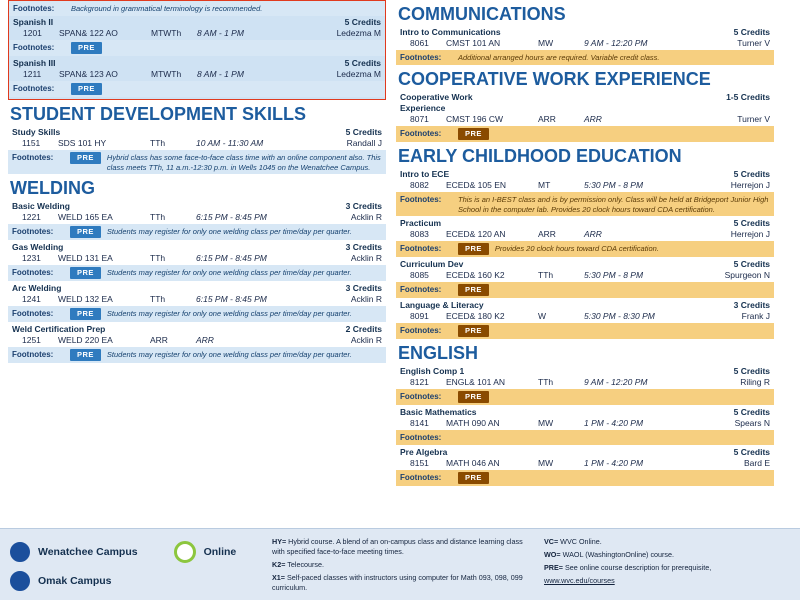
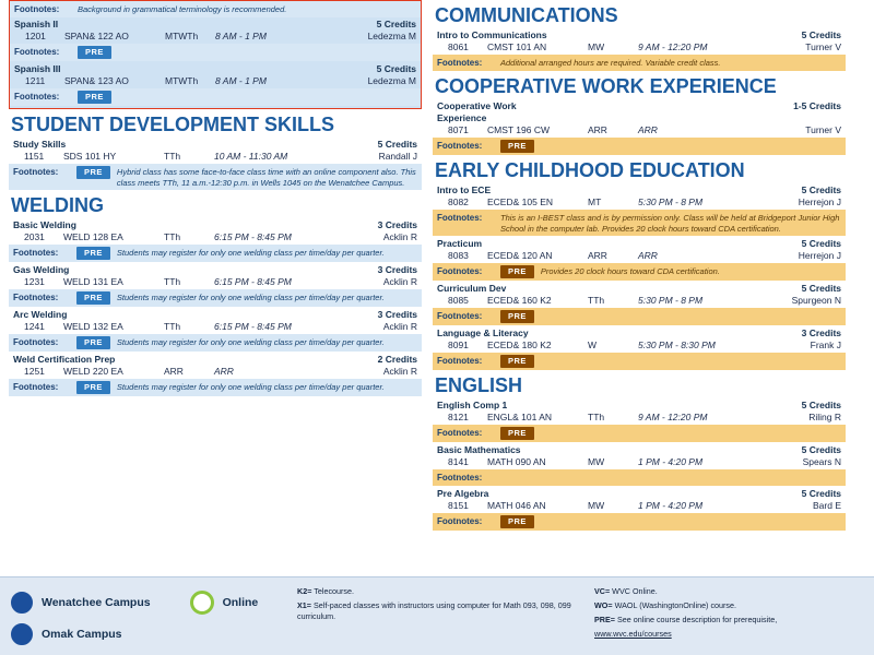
  Footnotes:
  Background in grammatical terminology is recommended.
  Spanish II
  5 Credits
  1201
  SPAN& 122 AO
  MTWTh
  8 AM - 1 PM
  Ledezma M
  Footnotes:
  PRE
  Spanish III
  5 Credits
  1211
  SPAN& 123 AO
  MTWTh
  8 AM - 1 PM
  Ledezma M
  Footnotes:
  PRE
  STUDENT DEVELOPMENT SKILLS
  Study Skills
  5 Credits
  1151
  SDS 101 HY
  TTh
  10 AM - 11:30 AM
  Randall J
  Footnotes:
  PRE
  Hybrid class has some face-to-face class time with an online component also. This class meets TTh, 11 a.m.-12:30 p.m. in Wells 1045 on the Wenatchee Campus.
  WELDING
  Basic Welding
  3 Credits
- 1221
+ 2031
- WELD 165 EA
+ WELD 128 EA
  TTh
  6:15 PM - 8:45 PM
  Acklin R
  Footnotes:
  PRE
  Students may register for only one welding class per time/day per quarter.
  Gas Welding
  3 Credits
  1231
  WELD 131 EA
  TTh
  6:15 PM - 8:45 PM
  Acklin R
  Footnotes:
  PRE
  Students may register for only one welding class per time/day per quarter.
  Arc Welding
  3 Credits
  1241
  WELD 132 EA
  TTh
  6:15 PM - 8:45 PM
  Acklin R
  Footnotes:
  PRE
  Students may register for only one welding class per time/day per quarter.
  Weld Certification Prep
  2 Credits
  1251
  WELD 220 EA
  ARR
  ARR
  Acklin R
  Footnotes:
  PRE
  Students may register for only one welding class per time/day per quarter.
  COMMUNICATIONS
  Intro to Communications
  5 Credits
  8061
  CMST 101 AN
  MW
  9 AM - 12:20 PM
  Turner V
  Footnotes:
  Additional arranged hours are required. Variable credit class.
  COOPERATIVE WORK EXPERIENCE
  Cooperative Work Experience
  1-5 Credits
  8071
  CMST 196 CW
  ARR
  ARR
  Turner V
  Footnotes:
  PRE
  EARLY CHILDHOOD EDUCATION
  Intro to ECE
  5 Credits
  8082
  ECED& 105 EN
  MT
  5:30 PM - 8 PM
  Herrejon J
  Footnotes:
  This is an I-BEST class and is by permission only. Class will be held at Bridgeport Junior High School in the computer lab. Provides 20 clock hours toward CDA certification.
  Practicum
  5 Credits
  8083
  ECED& 120 AN
  ARR
  ARR
  Herrejon J
  Footnotes:
  PRE
  Provides 20 clock hours toward CDA certification.
  Curriculum Dev
  5 Credits
  8085
  ECED& 160 K2
  TTh
  5:30 PM - 8 PM
  Spurgeon N
  Footnotes:
  PRE
  Language & Literacy
  3 Credits
  8091
  ECED& 180 K2
  W
  5:30 PM - 8:30 PM
  Frank J
  Footnotes:
  PRE
  ENGLISH
  English Comp 1
  5 Credits
  8121
  ENGL& 101 AN
  TTh
  9 AM - 12:20 PM
  Riling R
  Footnotes:
  PRE
  Basic Mathematics
  5 Credits
  8141
  MATH 090 AN
  MW
  1 PM - 4:20 PM
  Spears N
  Footnotes:
  Pre Algebra
  5 Credits
  8151
  MATH 046 AN
  MW
  1 PM - 4:20 PM
  Bard E
  Footnotes:
  PRE
  Wenatchee Campus
  Online
  Omak Campus
- HY= Hybrid course. A blend of an on-campus class and distance learning class with specified face-to-face meeting times.
  K2= Telecourse.
  X1= Self-paced classes with instructors using computer for Math 093, 098, 099 curriculum.
  VC= WVC Online.
  WO= WAOL (WashingtonOnline) course.
  PRE= See online course description for prerequisite,
  www.wvc.edu/courses
